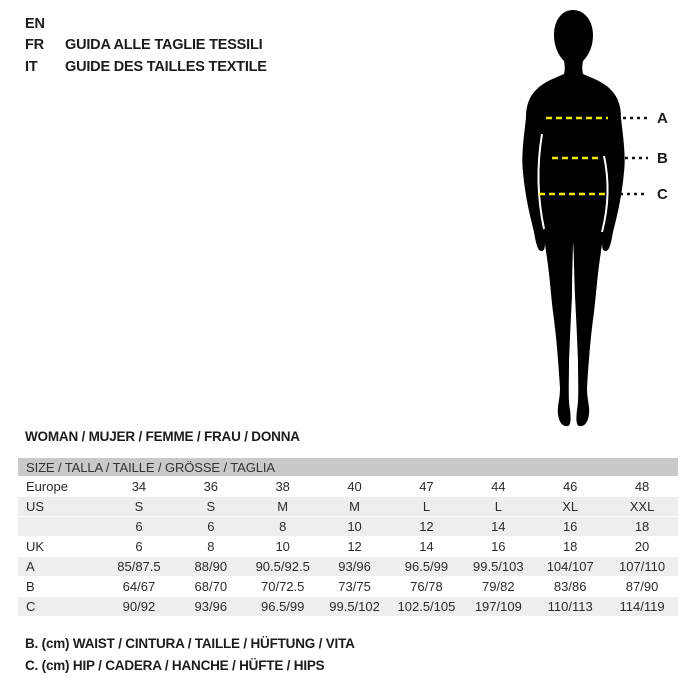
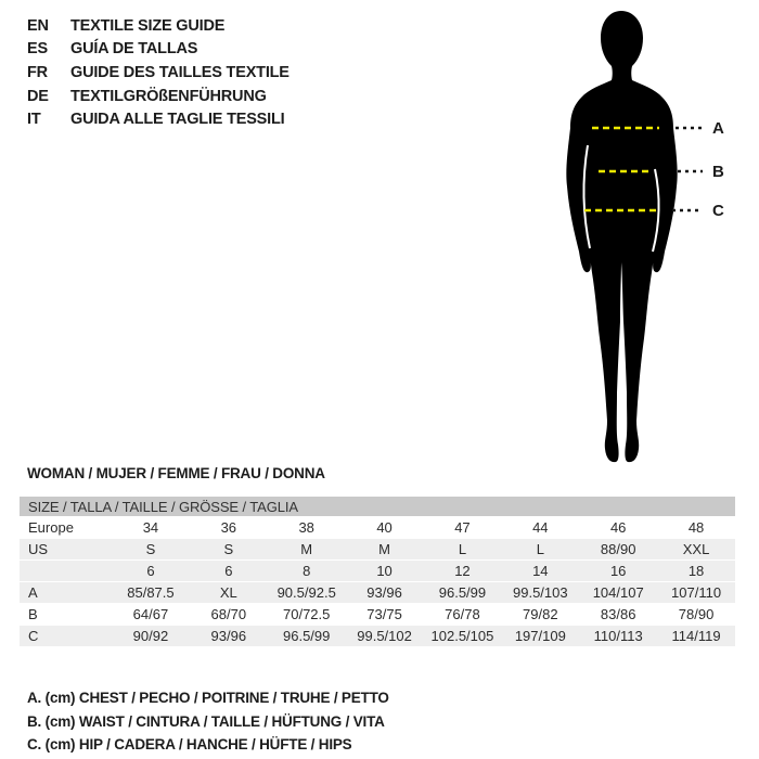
  EN
+ TEXTILE SIZE GUIDE
+ ES
+ GUÍA DE TALLAS
  FR
- GUIDA ALLE TAGLIE TESSILI
+ GUIDE DES TAILLES TEXTILE
+ DE
+ TEXTILGRÖßENFÜHRUNG
  IT
- GUIDE DES TAILLES TEXTILE
+ GUIDA ALLE TAGLIE TESSILI
  A
  B
  C
  WOMAN / MUJER / FEMME / FRAU / DONNA
  SIZE / TALLA / TAILLE / GRÖSSE / TAGLIA
  Europe	34	36	38	40	47	44	46	48
- US	S	S	M	M	L	L	XL	XXL
+ US	S	S	M	M	L	L	88/90	XXL
  	6	6	8	10	12	14	16	18
- UK	6	8	10	12	14	16	18	20
- A	85/87.5	88/90	90.5/92.5	93/96	96.5/99	99.5/103	104/107	107/110
+ A	85/87.5	XL	90.5/92.5	93/96	96.5/99	99.5/103	104/107	107/110
- B	64/67	68/70	70/72.5	73/75	76/78	79/82	83/86	87/90
+ B	64/67	68/70	70/72.5	73/75	76/78	79/82	83/86	78/90
  C	90/92	93/96	96.5/99	99.5/102	102.5/105	197/109	110/113	114/119
+ A. (cm) CHEST / PECHO / POITRINE / TRUHE / PETTO
  B. (cm) WAIST / CINTURA / TAILLE / HÜFTUNG / VITA
  C. (cm) HIP / CADERA / HANCHE / HÜFTE / HIPS
